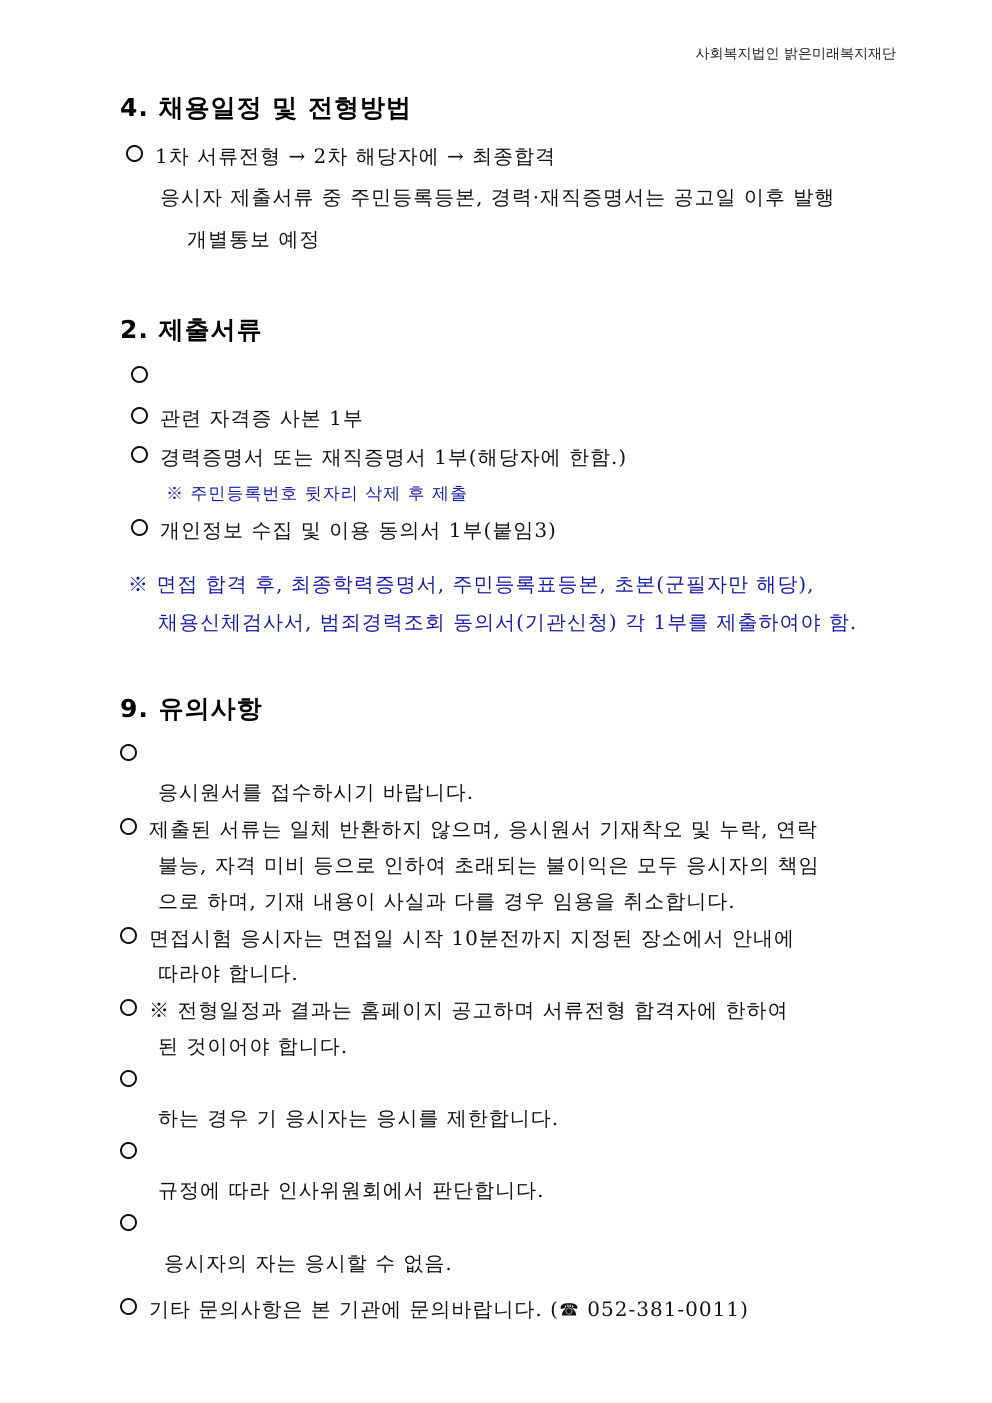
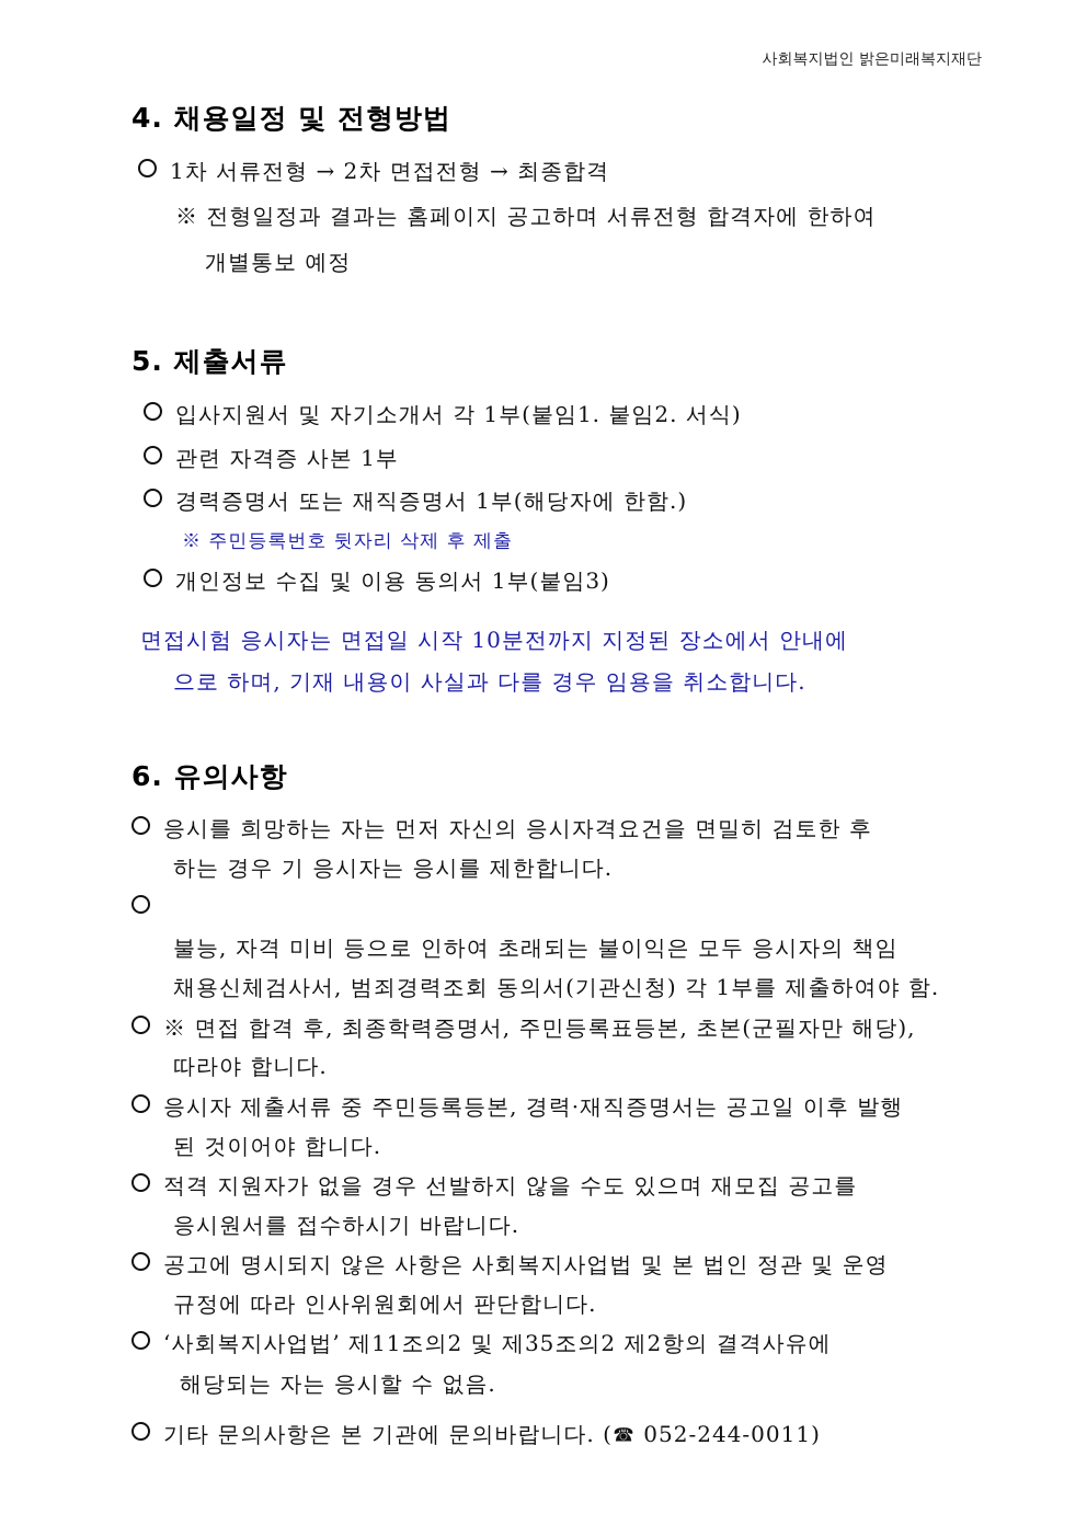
  사회복지법인 밝은미래복지재단
  4. 채용일정 및 전형방법
- 1차 서류전형 → 2차 해당자에 → 최종합격
+ 1차 서류전형 → 2차 면접전형 → 최종합격
- 응시자 제출서류 중 주민등록등본, 경력·재직증명서는 공고일 이후 발행
+ ※ 전형일정과 결과는 홈페이지 공고하며 서류전형 합격자에 한하여
  개별통보 예정
- 2. 제출서류
+ 5. 제출서류
+ 입사지원서 및 자기소개서 각 1부(붙임1. 붙임2. 서식)
  관련 자격증 사본 1부
  경력증명서 또는 재직증명서 1부(해당자에 한함.)
  ※ 주민등록번호 뒷자리 삭제 후 제출
  개인정보 수집 및 이용 동의서 1부(붙임3)
- ※ 면접 합격 후, 최종학력증명서, 주민등록표등본, 초본(군필자만 해당),
+ 면접시험 응시자는 면접일 시작 10분전까지 지정된 장소에서 안내에
- 채용신체검사서, 범죄경력조회 동의서(기관신청) 각 1부를 제출하여야 함.
+ 으로 하며, 기재 내용이 사실과 다를 경우 임용을 취소합니다.
- 9. 유의사항
+ 6. 유의사항
+ 응시를 희망하는 자는 먼저 자신의 응시자격요건을 면밀히 검토한 후
- 응시원서를 접수하시기 바랍니다.
+ 하는 경우 기 응시자는 응시를 제한합니다.
- 제출된 서류는 일체 반환하지 않으며, 응시원서 기재착오 및 누락, 연락
  불능, 자격 미비 등으로 인하여 초래되는 불이익은 모두 응시자의 책임
- 으로 하며, 기재 내용이 사실과 다를 경우 임용을 취소합니다.
+ 채용신체검사서, 범죄경력조회 동의서(기관신청) 각 1부를 제출하여야 함.
- 면접시험 응시자는 면접일 시작 10분전까지 지정된 장소에서 안내에
+ ※ 면접 합격 후, 최종학력증명서, 주민등록표등본, 초본(군필자만 해당),
  따라야 합니다.
- ※ 전형일정과 결과는 홈페이지 공고하며 서류전형 합격자에 한하여
+ 응시자 제출서류 중 주민등록등본, 경력·재직증명서는 공고일 이후 발행
  된 것이어야 합니다.
+ 적격 지원자가 없을 경우 선발하지 않을 수도 있으며 재모집 공고를
- 하는 경우 기 응시자는 응시를 제한합니다.
+ 응시원서를 접수하시기 바랍니다.
+ 공고에 명시되지 않은 사항은 사회복지사업법 및 본 법인 정관 및 운영
  규정에 따라 인사위원회에서 판단합니다.
+ ‘사회복지사업법’ 제11조의2 및 제35조의2 제2항의 결격사유에
- 응시자의 자는 응시할 수 없음.
+ 해당되는 자는 응시할 수 없음.
- 기타 문의사항은 본 기관에 문의바랍니다. (☎ 052-381-0011)
+ 기타 문의사항은 본 기관에 문의바랍니다. (☎ 052-244-0011)
